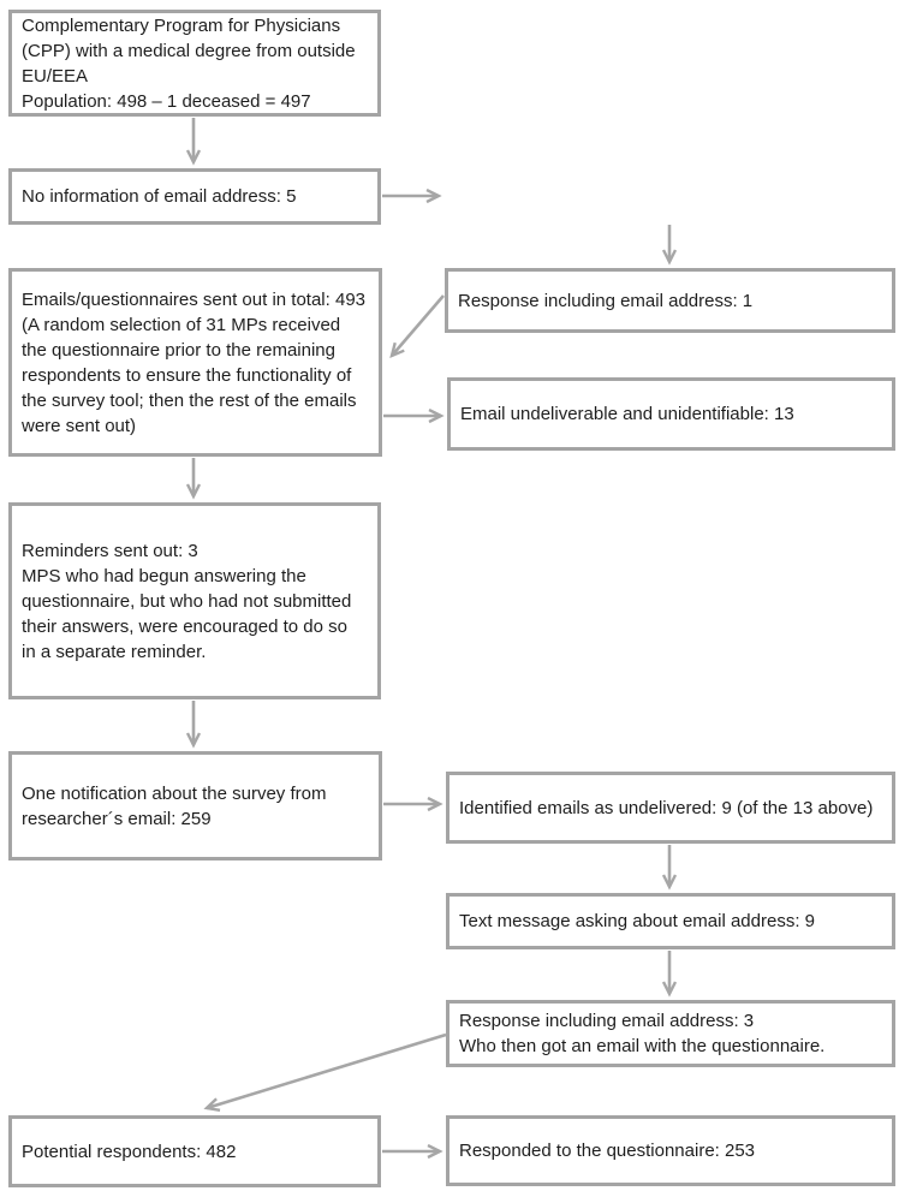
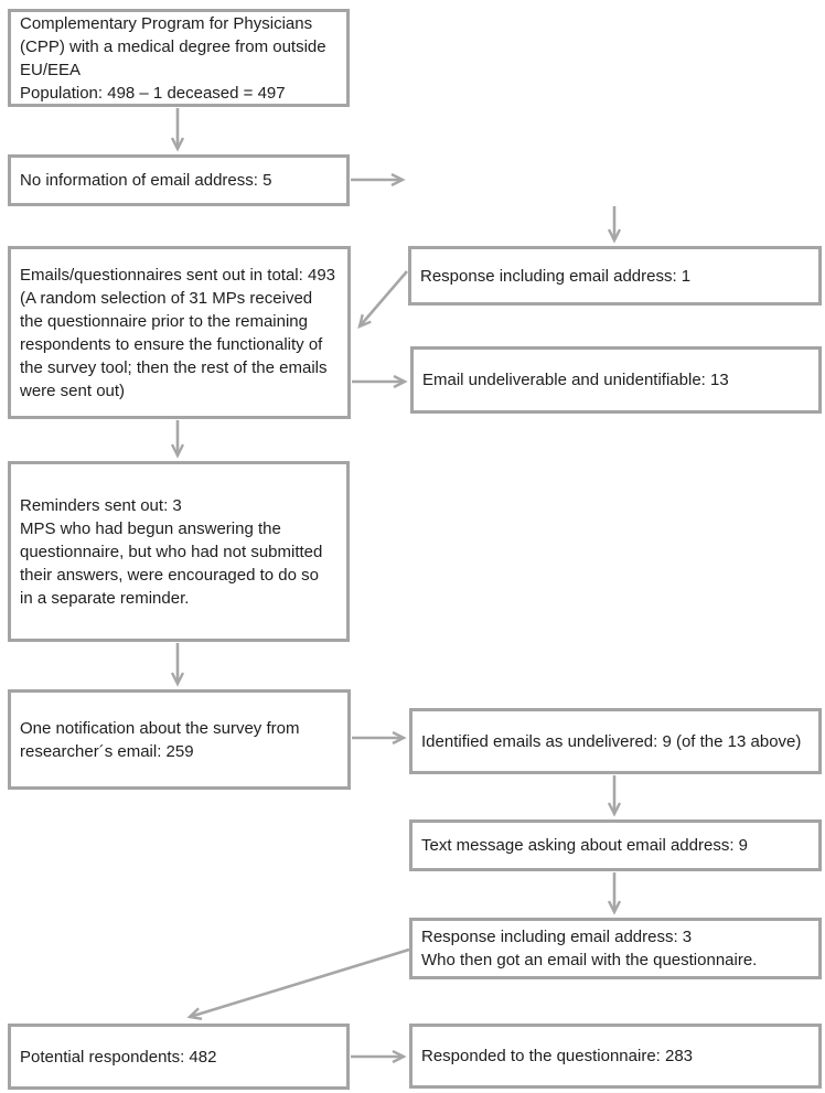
  Complementary Program for Physicians (CPP) with a medical degree from outside EU/EEA
  Population: 498 – 1 deceased = 497
  No information of email address: 5
  Response including email address: 1
  Emails/questionnaires sent out in total: 493
  (A random selection of 31 MPs received the questionnaire prior to the remaining respondents to ensure the functionality of the survey tool; then the rest of the emails were sent out)
  Email undeliverable and unidentifiable: 13
  Reminders sent out: 3
  MPS who had begun answering the questionnaire, but who had not submitted their answers, were encouraged to do so in a separate reminder.
  One notification about the survey from researcher´s email: 259
  Identified emails as undelivered: 9 (of the 13 above)
  Text message asking about email address: 9
  Response including email address: 3
  Who then got an email with the questionnaire.
  Potential respondents: 482
- Responded to the questionnaire: 253
+ Responded to the questionnaire: 283
